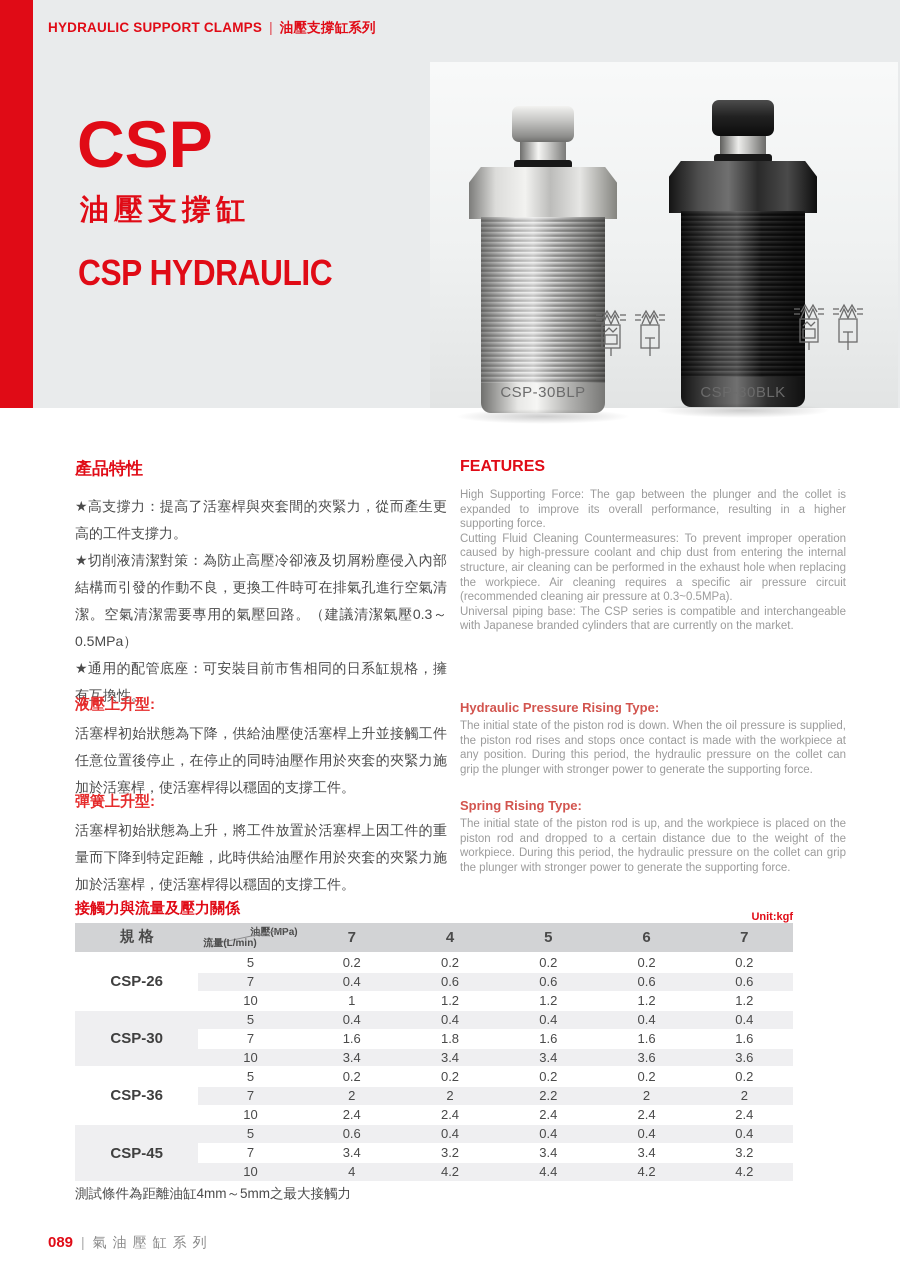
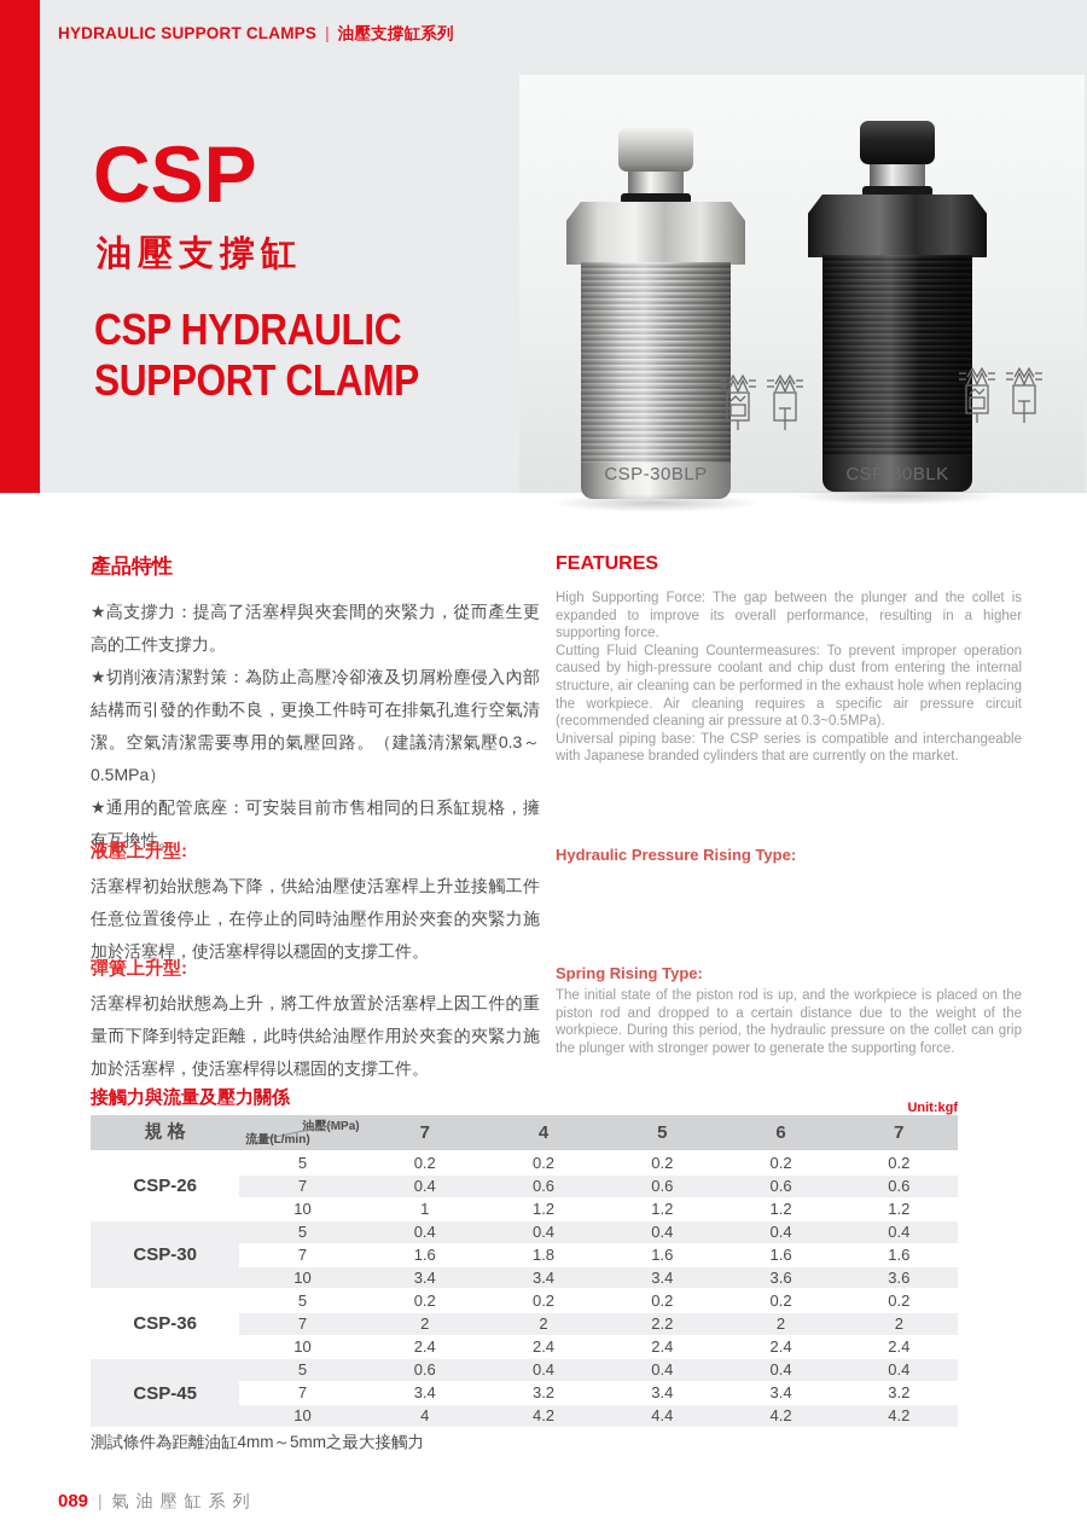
  HYDRAULIC SUPPORT CLAMPS | 油壓支撐缸系列
  CSP
  油壓支撐缸
  CSP HYDRAULIC
+ SUPPORT CLAMP
  CSP-30BLP
  CSP-30BLK
  產品特性
  ★高支撐力：提高了活塞桿與夾套間的夾緊力，從而產生更高的工件支撐力。
  ★切削液清潔對策：為防止高壓冷卻液及切屑粉塵侵入內部結構而引發的作動不良，更換工件時可在排氣孔進行空氣清潔。空氣清潔需要專用的氣壓回路。（建議清潔氣壓0.3～0.5MPa）
  ★通用的配管底座：可安裝目前市售相同的日系缸規格，擁有互換性。
  FEATURES
  High Supporting Force: The gap between the plunger and the collet is expanded to improve its overall performance, resulting in a higher supporting force.
  Cutting Fluid Cleaning Countermeasures: To prevent improper operation caused by high-pressure coolant and chip dust from entering the internal structure, air cleaning can be performed in the exhaust hole when replacing the workpiece. Air cleaning requires a specific air pressure circuit (recommended cleaning air pressure at 0.3~0.5MPa).
  Universal piping base: The CSP series is compatible and interchangeable with Japanese branded cylinders that are currently on the market.
  液壓上升型:
  活塞桿初始狀態為下降，供給油壓使活塞桿上升並接觸工件任意位置後停止，在停止的同時油壓作用於夾套的夾緊力施加於活塞桿，使活塞桿得以穩固的支撐工件。
  彈簧上升型:
  活塞桿初始狀態為上升，將工件放置於活塞桿上因工件的重量而下降到特定距離，此時供給油壓作用於夾套的夾緊力施加於活塞桿，使活塞桿得以穩固的支撐工件。
  Hydraulic Pressure Rising Type:
- The initial state of the piston rod is down. When the oil pressure is supplied, the piston rod rises and stops once contact is made with the workpiece at any position. During this period, the hydraulic pressure on the collet can grip the plunger with stronger power to generate the supporting force.
  Spring Rising Type:
  The initial state of the piston rod is up, and the workpiece is placed on the piston rod and dropped to a certain distance due to the weight of the workpiece. During this period, the hydraulic pressure on the collet can grip the plunger with stronger power to generate the supporting force.
  接觸力與流量及壓力關係
  Unit:kgf
  規 格	油(MPa) 流量(L/min)	7	4	5	6	7
  CSP-26	5	0.2	0.2	0.2	0.2	0.2
  7	0.4	0.6	0.6	0.6	0.6
  10	1	1.2	1.2	1.2	1.2
  CSP-30	5	0.4	0.4	0.4	0.4	0.4
  7	1.6	1.8	1.6	1.6	1.6
  10	3.4	3.4	3.4	3.6	3.6
  CSP-36	5	0.2	0.2	0.2	0.2	0.2
  7	2	2	2.2	2	2
  10	2.4	2.4	2.4	2.4	2.4
  CSP-45	5	0.6	0.4	0.4	0.4	0.4
  7	3.4	3.2	3.4	3.4	3.2
  10	4	4.2	4.4	4.2	4.2
  測試條件為距離油缸4mm～5mm之最大接觸力
  089 | 氣油壓缸系列
